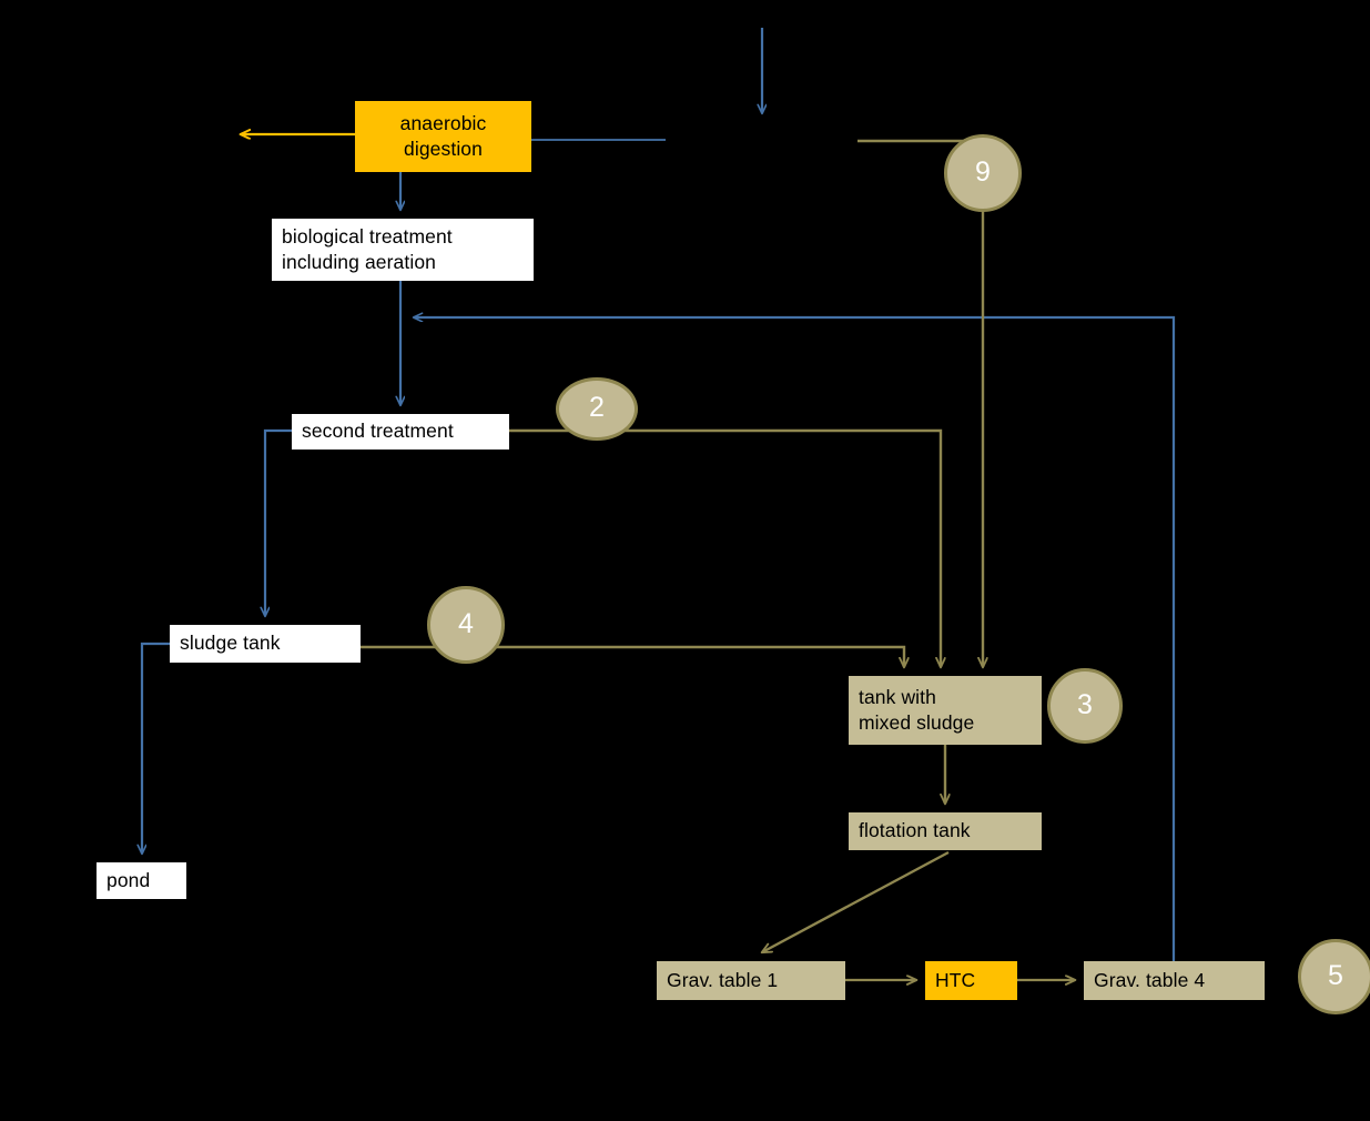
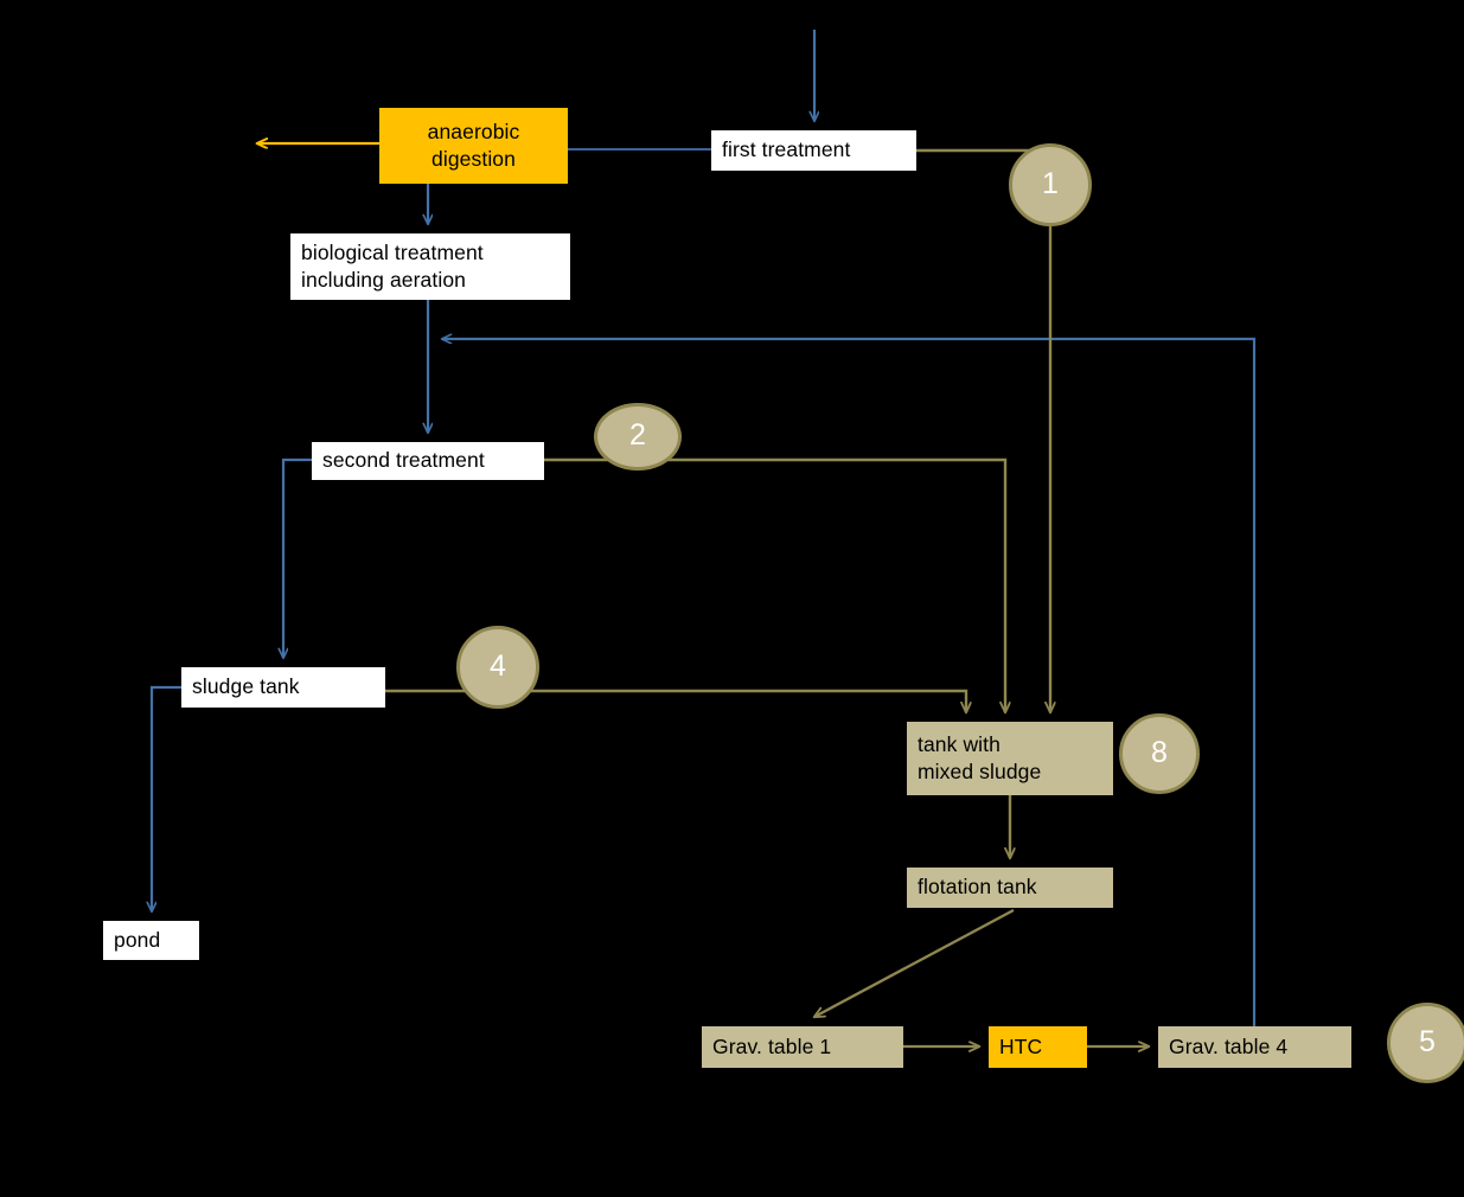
+ first treatment
  anaerobic
  digestion
  biological treatment
  including aeration
  second treatment
  sludge tank
  pond
  tank with
  mixed sludge
  flotation tank
  Grav. table 1
  HTC
  Grav. table 4
- 9
+ 1
  2
- 3
+ 8
  4
  5
